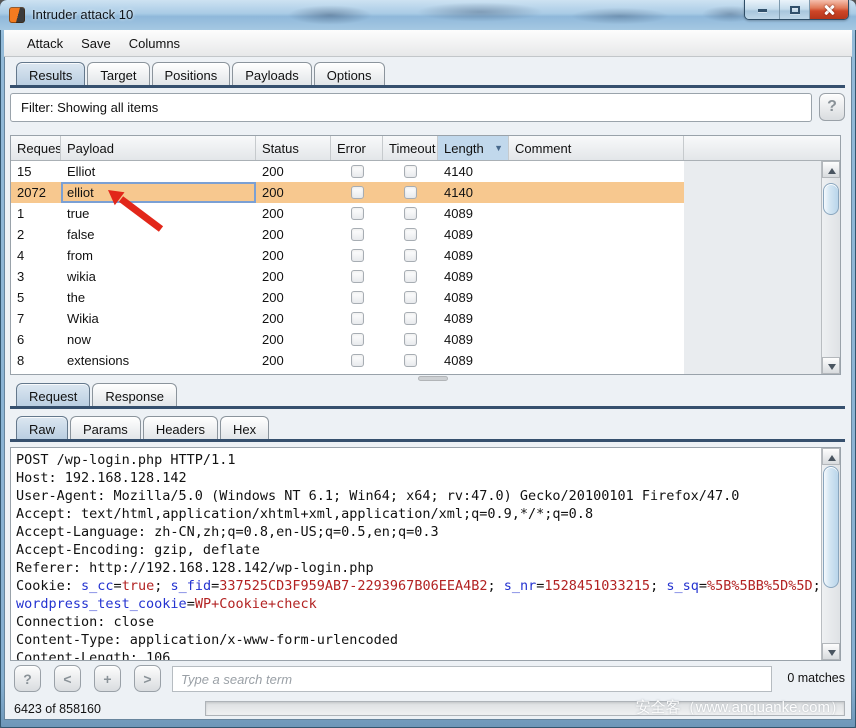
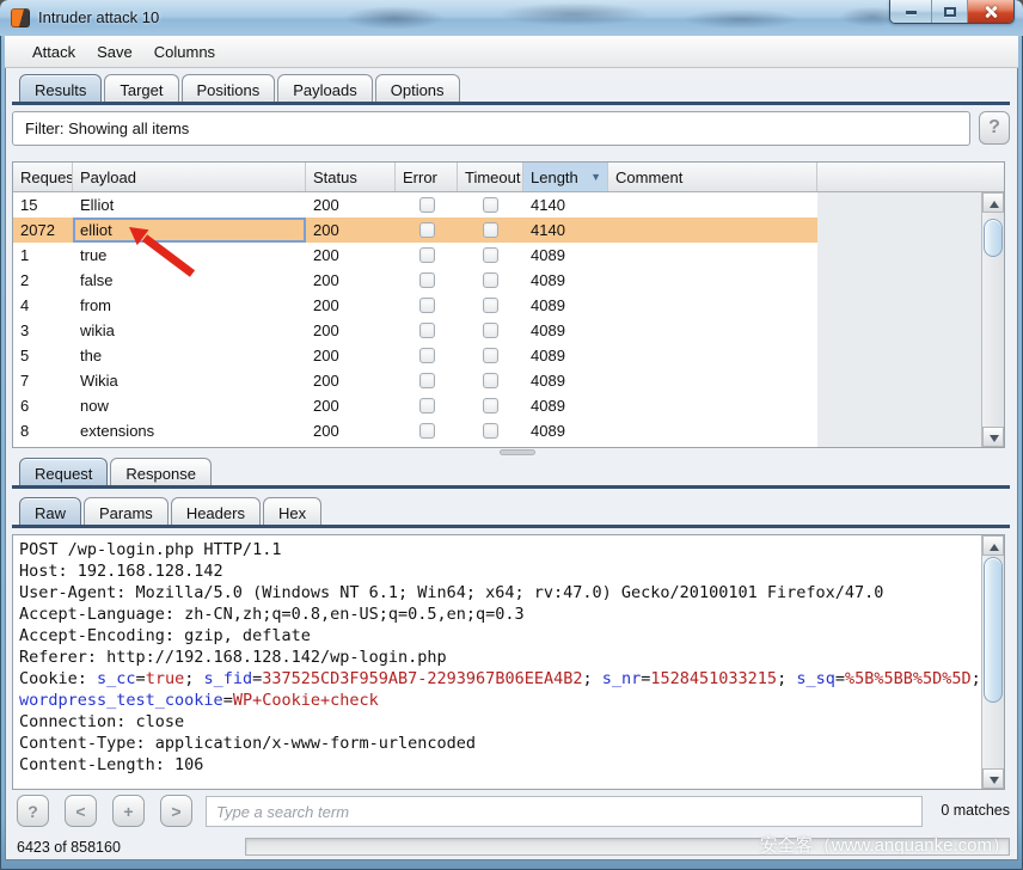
  Intruder attack 10
  Attack
  Save
  Columns
  Results
  Target
  Positions
  Payloads
  Options
  Filter: Showing all items
  ?
  Reques
  Payload
  Status
  Error
  Timeout
  Length
  ▼
  Comment
  15
  Elliot
  200
  4140
  2072
  elliot
  200
  4140
  1
  true
  200
  4089
  2
  false
  200
  4089
  4
  from
  200
  4089
  3
  wikia
  200
  4089
  5
  the
  200
  4089
  7
  Wikia
  200
  4089
  6
  now
  200
  4089
  8
  extensions
  200
  4089
  Request
  Response
  Raw
  Params
  Headers
  Hex
  POST /wp-login.php HTTP/1.1
  Host: 192.168.128.142
  User-Agent: Mozilla/5.0 (Windows NT 6.1; Win64; x64; rv:47.0) Gecko/20100101 Firefox/47.0
- Accept: text/html,application/xhtml+xml,application/xml;q=0.9,*/*;q=0.8
  Accept-Language: zh-CN,zh;q=0.8,en-US;q=0.5,en;q=0.3
  Accept-Encoding: gzip, deflate
  Referer: http://192.168.128.142/wp-login.php
  Cookie: s_cc=true; s_fid=337525CD3F959AB7-2293967B06EEA4B2; s_nr=1528451033215; s_sq=%5B%5BB%5D%5D;
  wordpress_test_cookie=WP+Cookie+check
  Connection: close
  Content-Type: application/x-www-form-urlencoded
  Content-Length: 106
  ?
  <
  +
  >
  Type a search term
  0 matches
  6423 of 858160
  安全客（www.anquanke.com）
